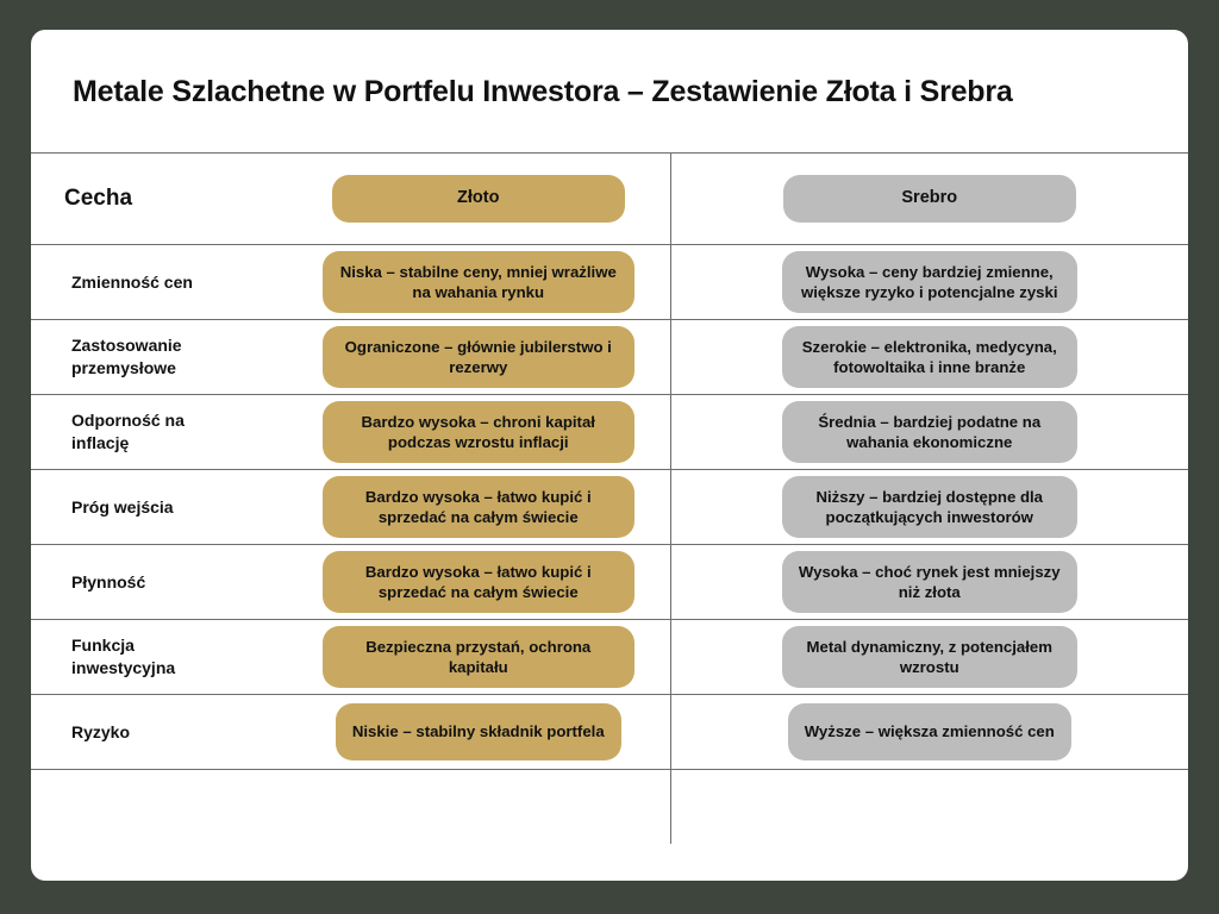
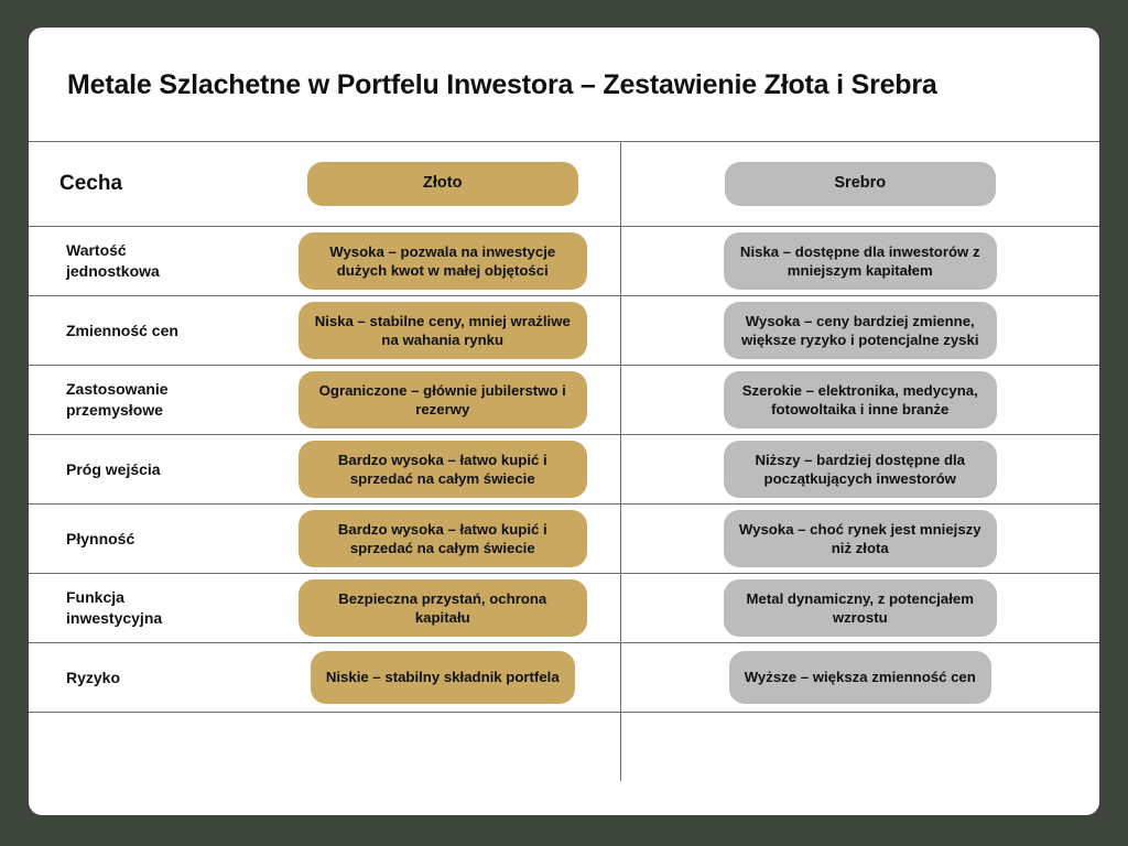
  Metale Szlachetne w Portfelu Inwestora – Zestawienie Złota i Srebra
  Cecha	Złoto	Srebro
+ Wartośćjednostkowa	Wysoka – pozwala na inwestycje dużych kwot w małej objętości	Niska – dostępne dla inwestorów z mniejszym kapitałem
  Zmienność cen	Niska – stabilne ceny, mniej wrażliwe na wahania rynku	Wysoka – ceny bardziej zmienne, większe ryzyko i potencjalne zyski
  Zastosowanieprzemysłowe	Ograniczone – głównie jubilerstwo i rezerwy	Szerokie – elektronika, medycyna, fotowoltaika i inne branże
- Odporność nainflację	Bardzo wysoka – chroni kapitał podczas wzrostu inflacji	Średnia – bardziej podatne na wahania ekonomiczne
  Próg wejścia	Bardzo wysoka – łatwo kupić i sprzedać na całym świecie	Niższy – bardziej dostępne dla początkujących inwestorów
  Płynność	Bardzo wysoka – łatwo kupić i sprzedać na całym świecie	Wysoka – choć rynek jest mniejszy niż złota
  Funkcjainwestycyjna	Bezpieczna przystań, ochrona kapitału	Metal dynamiczny, z potencjałem wzrostu
  Ryzyko	Niskie – stabilny składnik portfela	Wyższe – większa zmienność cen
